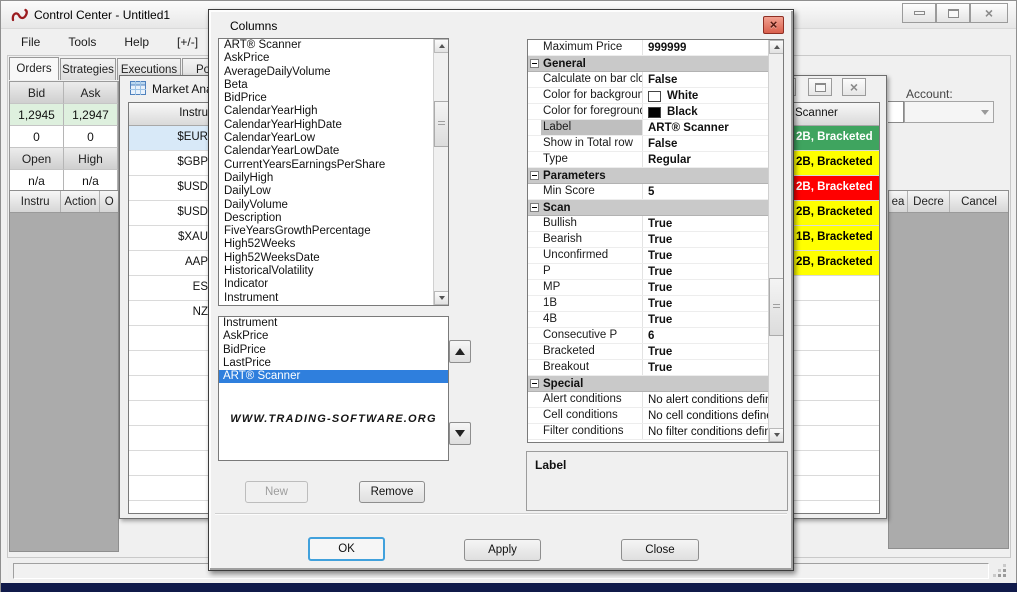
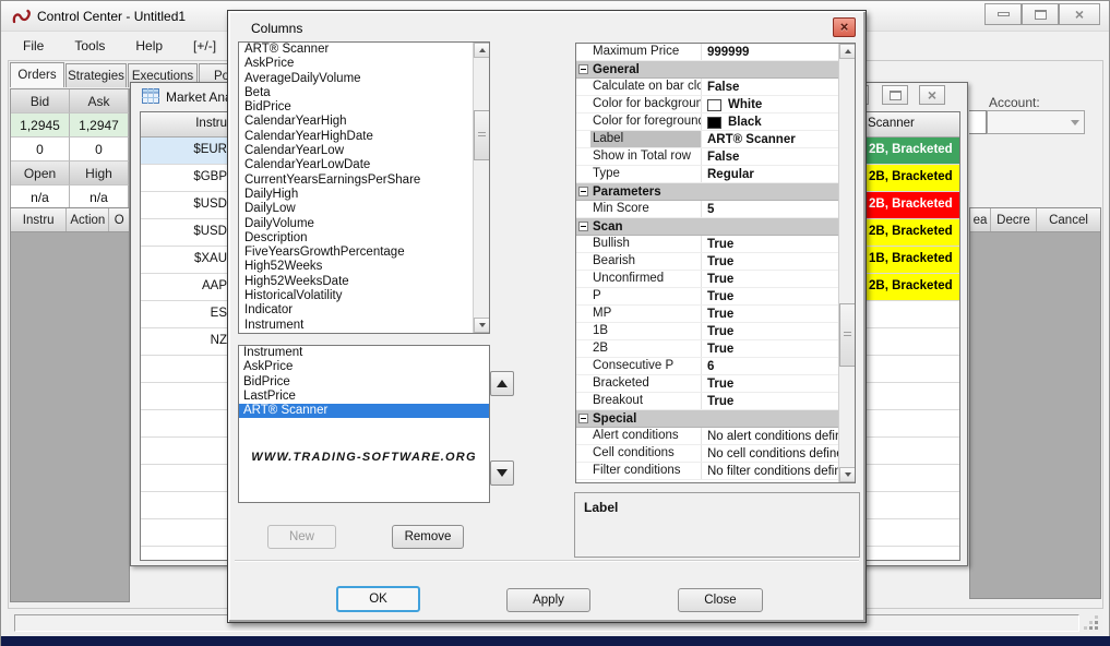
  Control Center - Untitled1
  ×
  File
  Tools
  Help
  [+/-]
  Orders
  Strategies
  Executions
  Bid
  Ask
  1,2945
  1,2947
  0
  0
  Open
  High
  n/a
  n/a
  Instru
  Action
  O
  Account:
  ea
  Decre
  Cancel
  Market An
  ×
  Instru
  Scanner
  $EUR
  2B, Bracketed
  $GBP
  2B, Bracketed
  $USD
  2B, Bracketed
  $USD
  2B, Bracketed
  $XAU
  1B, Bracketed
  AAP
  2B, Bracketed
  ES
  NZ
  Columns
  ×
  ART® Scanner
  AskPrice
  AverageDailyVolume
  Beta
  BidPrice
  CalendarYearHigh
  CalendarYearHighDate
  CalendarYearLow
  CalendarYearLowDate
  CurrentYearsEarningsPerShare
  DailyHigh
  DailyLow
  DailyVolume
  Description
  FiveYearsGrowthPercentage
  High52Weeks
  High52WeeksDate
  HistoricalVolatility
  Indicator
  Instrument
  Instrument
  AskPrice
  BidPrice
  LastPrice
  ART® Scanner
  WWW.TRADING-SOFTWARE.ORG
  New
  Remove
  Maximum Price
  999999
  General
  Calculate on bar clo
  False
  Color for backgroun
  White
  Color for foregroun
  Black
  Label
  ART® Scanner
  Show in Total row
  False
  Type
  Regular
  Parameters
  Min Score
  5
  Scan
  Bullish
  True
  Bearish
  True
  Unconfirmed
  True
  P
  True
  MP
  True
  1B
  True
- 4B
+ 2B
  True
  Consecutive P
  6
  Bracketed
  True
  Breakout
  True
  Special
  Alert conditions
  No alert conditions defi
  Cell conditions
  No cell conditions defin
  Filter conditions
  No filter conditions defi
  Label
  OK
  Apply
  Close
